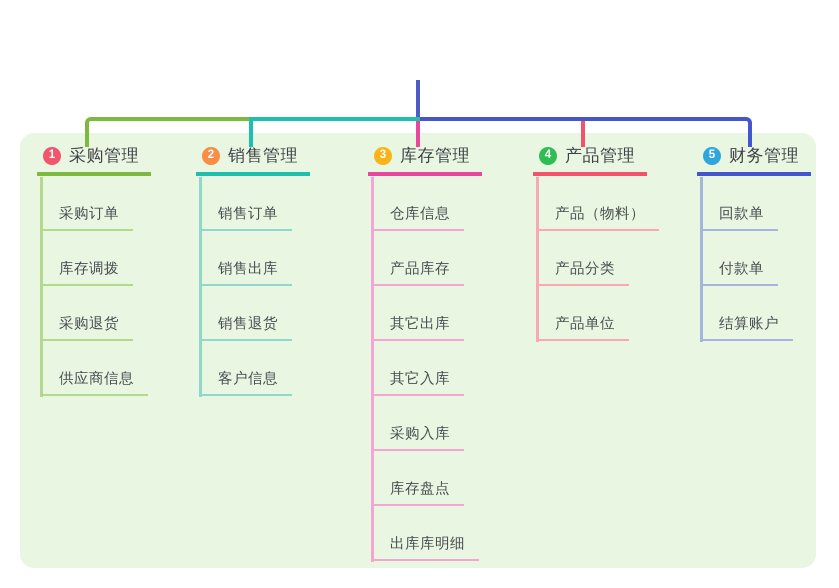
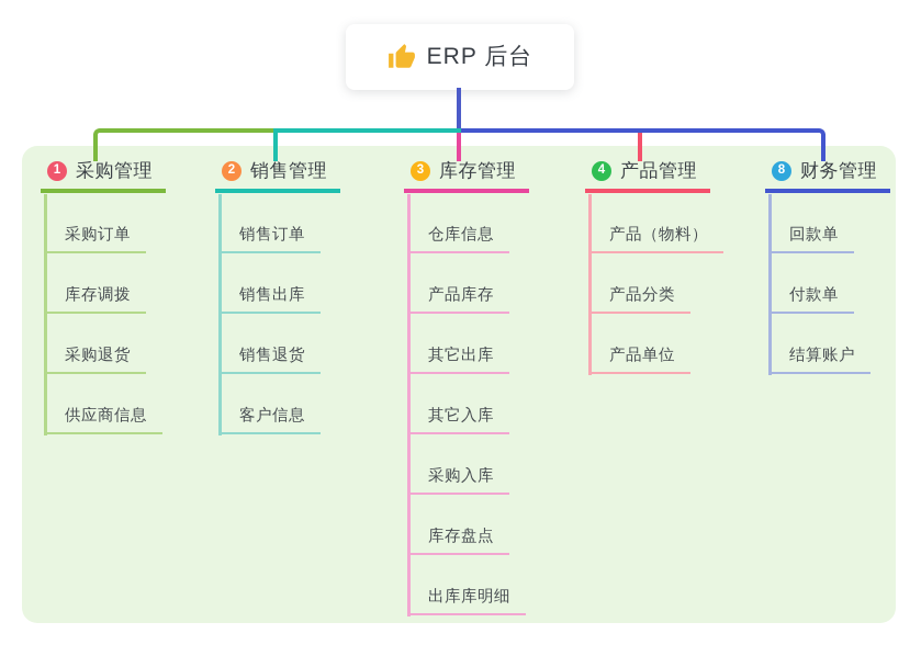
+ ERP 后台
  1
  采购管理
  采购订单
  库存调拨
  采购退货
  供应商信息
  2
  销售管理
  销售订单
  销售出库
  销售退货
  客户信息
  3
  库存管理
  仓库信息
  产品库存
  其它出库
  其它入库
  采购入库
  库存盘点
  出库库明细
  4
  产品管理
  产品（物料）
  产品分类
  产品单位
- 5
+ 8
  财务管理
  回款单
  付款单
  结算账户
